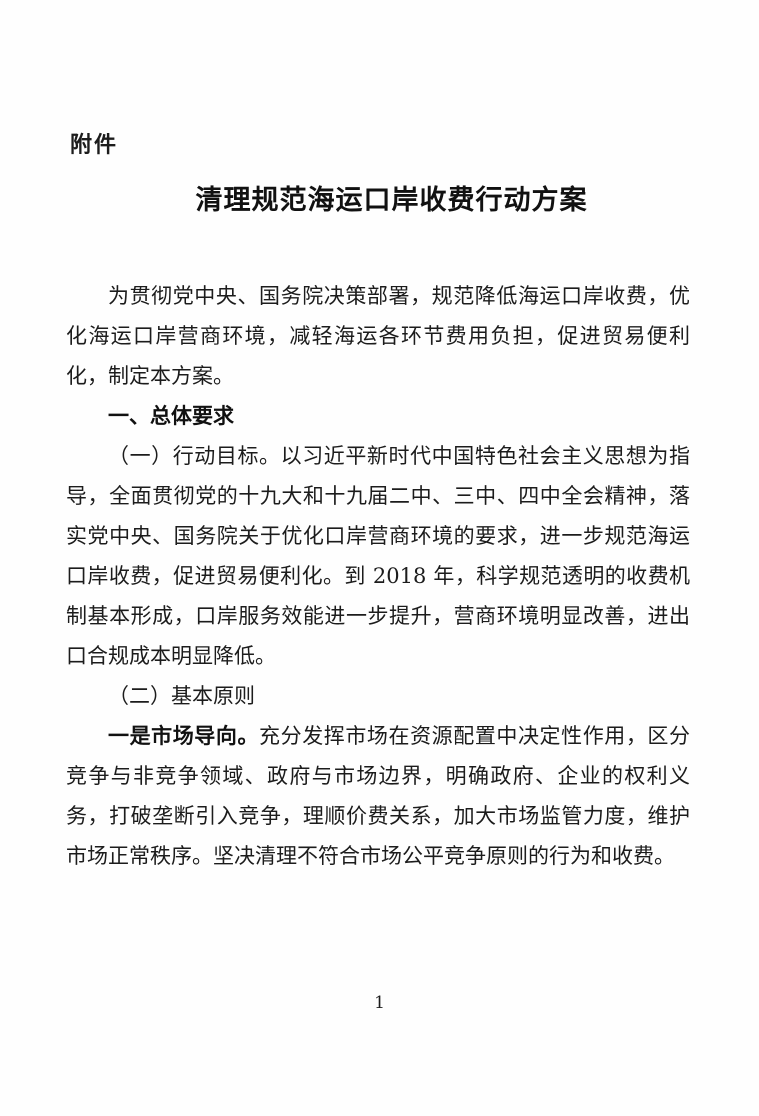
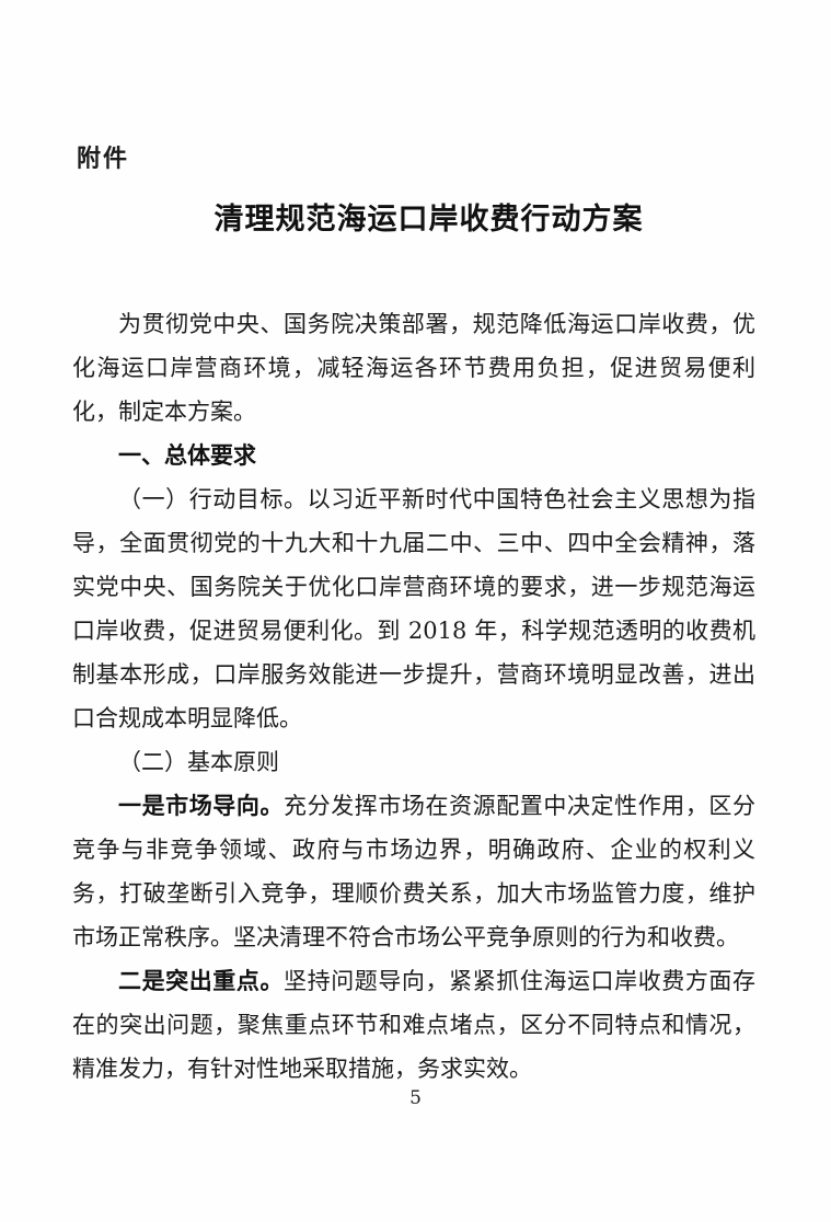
  附件
  清理规范海运口岸收费行动方案
  为贯彻党中央、国务院决策部署，规范降低海运口岸收费，优化海运口岸营商环境，减轻海运各环节费用负担，促进贸易便利化，制定本方案。
  一、总体要求
  （一）行动目标。以习近平新时代中国特色社会主义思想为指导，全面贯彻党的十九大和十九届二中、三中、四中全会精神，落实党中央、国务院关于优化口岸营商环境的要求，进一步规范海运口岸收费，促进贸易便利化。到 2018 年，科学规范透明的收费机制基本形成，口岸服务效能进一步提升，营商环境明显改善，进出口合规成本明显降低。
  （二）基本原则
  一是市场导向。充分发挥市场在资源配置中决定性作用，区分竞争与非竞争领域、政府与市场边界，明确政府、企业的权利义务，打破垄断引入竞争，理顺价费关系，加大市场监管力度，维护市场正常秩序。坚决清理不符合市场公平竞争原则的行为和收费。
+ 二是突出重点。坚持问题导向，紧紧抓住海运口岸收费方面存在的突出问题，聚焦重点环节和难点堵点，区分不同特点和情况，精准发力，有针对性地采取措施，务求实效。
- 1
+ 5
